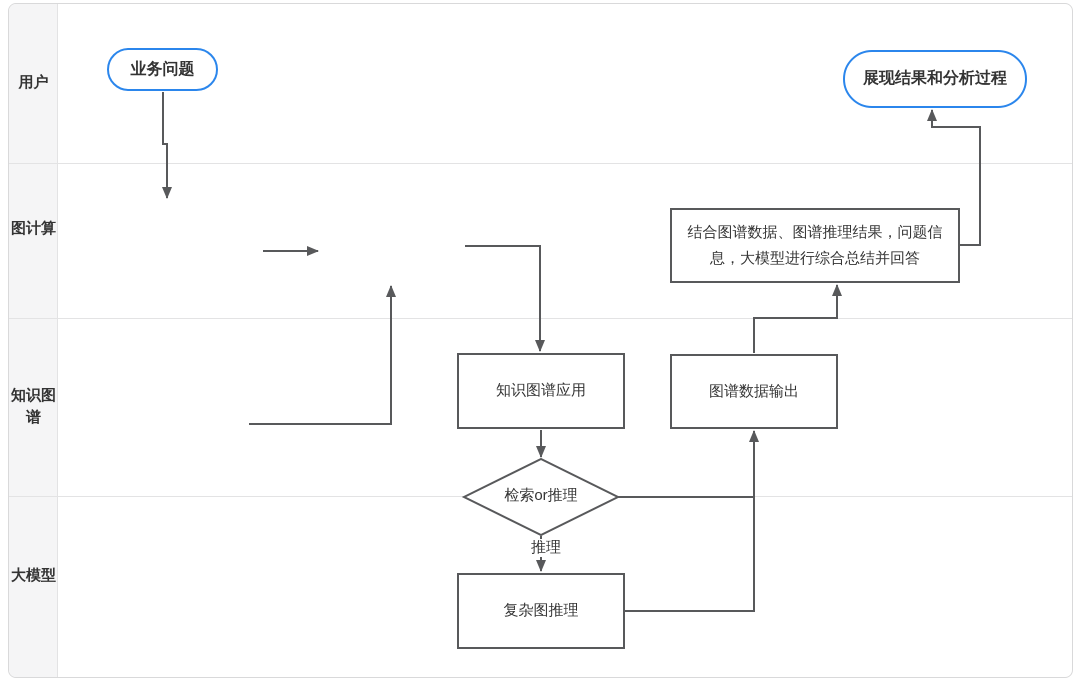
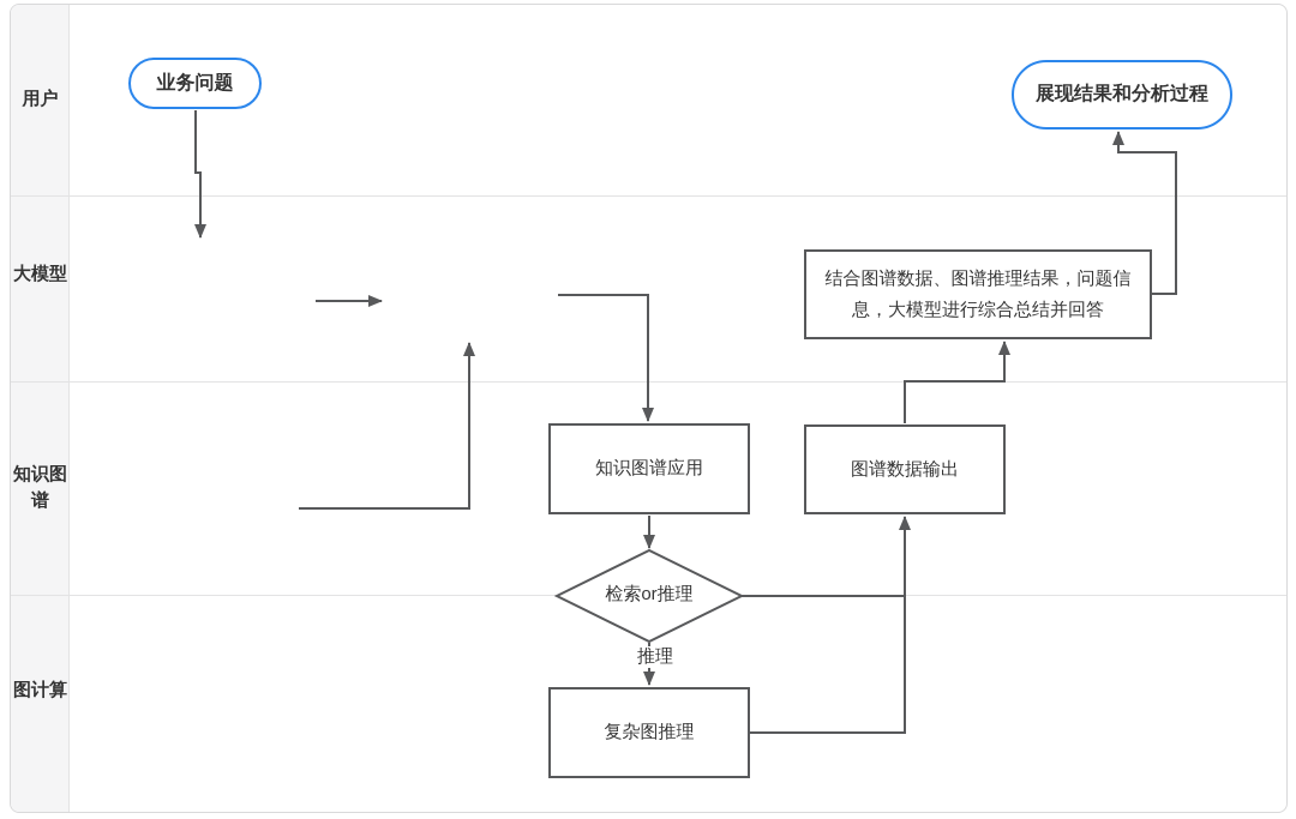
  用户
- 图计算
+ 大模型
  知识图谱
- 大模型
+ 图计算
  业务问题
  展现结果和分析过程
  结合图谱数据、图谱推理结果，问题信息，大模型进行综合总结并回答
  知识图谱应用
  图谱数据输出
  检索or推理
  推理
  复杂图推理
